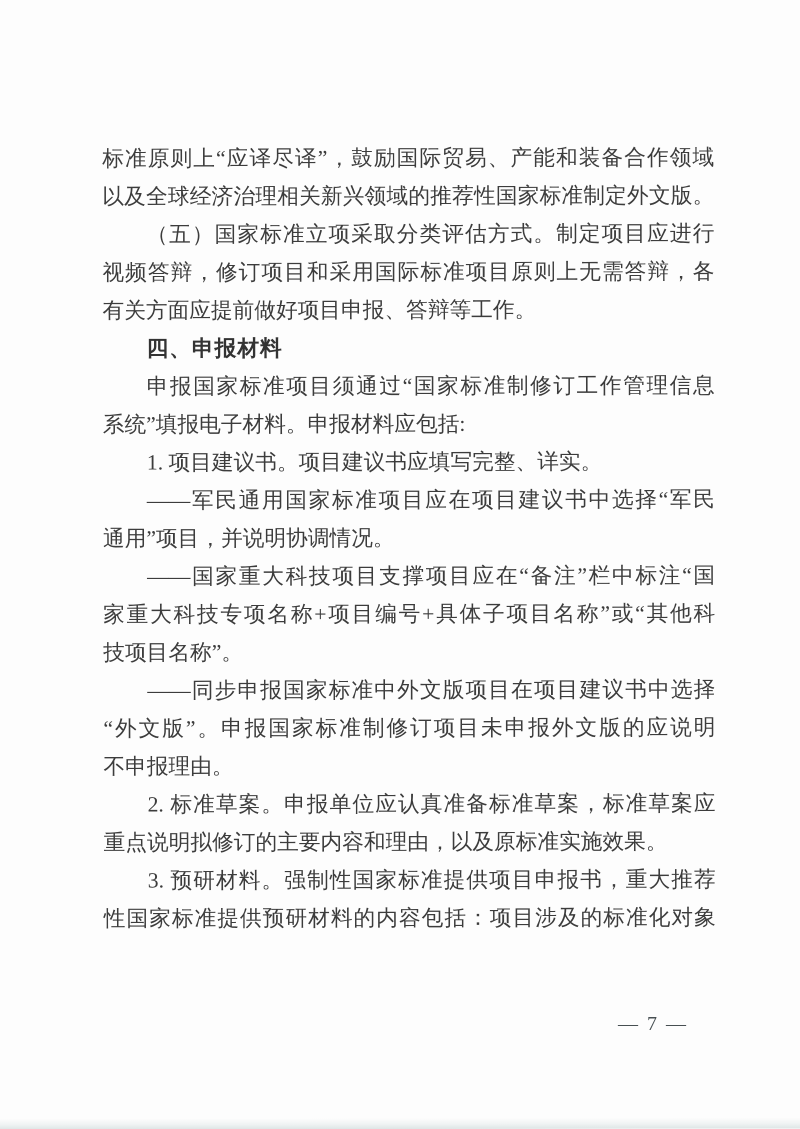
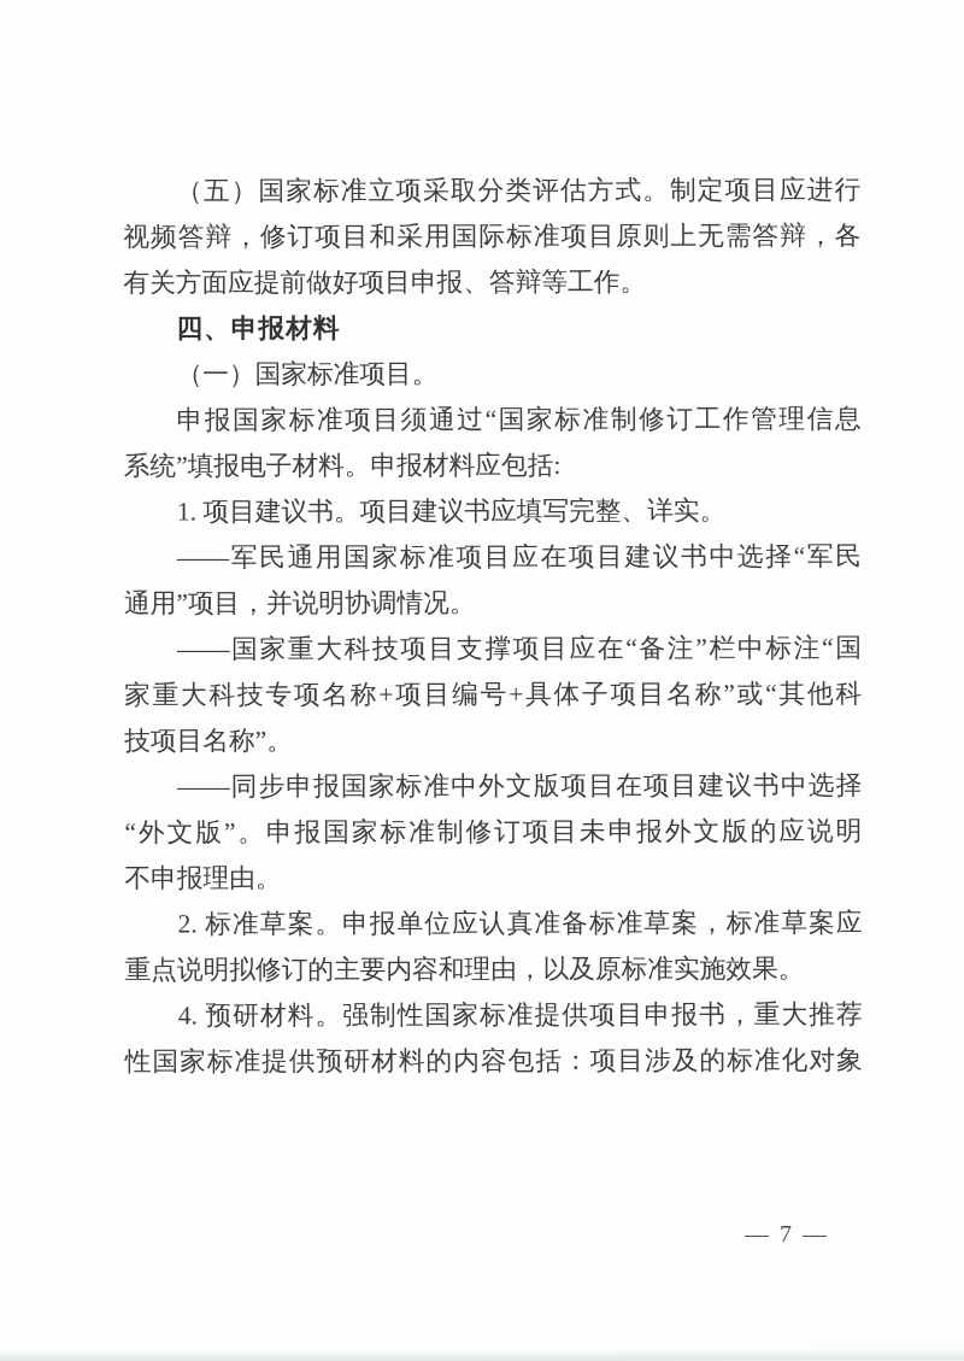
- 标准原则上“应译尽译”，鼓励国际贸易、产能和装备合作领域
- 以及全球经济治理相关新兴领域的推荐性国家标准制定外文版。
  （五）国家标准立项采取分类评估方式。制定项目应进行
  视频答辩，修订项目和采用国际标准项目原则上无需答辩，各
  有关方面应提前做好项目申报、答辩等工作。
  四、申报材料
+ （一）国家标准项目。
  申报国家标准项目须通过“国家标准制修订工作管理信息
  系统”填报电子材料。申报材料应包括:
  1. 项目建议书。项目建议书应填写完整、详实。
  ——军民通用国家标准项目应在项目建议书中选择“军民
  通用”项目，并说明协调情况。
  ——国家重大科技项目支撑项目应在“备注”栏中标注“国
  家重大科技专项名称+项目编号+具体子项目名称”或“其他科
  技项目名称”。
  ——同步申报国家标准中外文版项目在项目建议书中选择
  “外文版”。申报国家标准制修订项目未申报外文版的应说明
  不申报理由。
  2. 标准草案。申报单位应认真准备标准草案，标准草案应
  重点说明拟修订的主要内容和理由，以及原标准实施效果。
- 3. 预研材料。强制性国家标准提供项目申报书，重大推荐
+ 4. 预研材料。强制性国家标准提供项目申报书，重大推荐
  性国家标准提供预研材料的内容包括：项目涉及的标准化对象
  — 7 —
